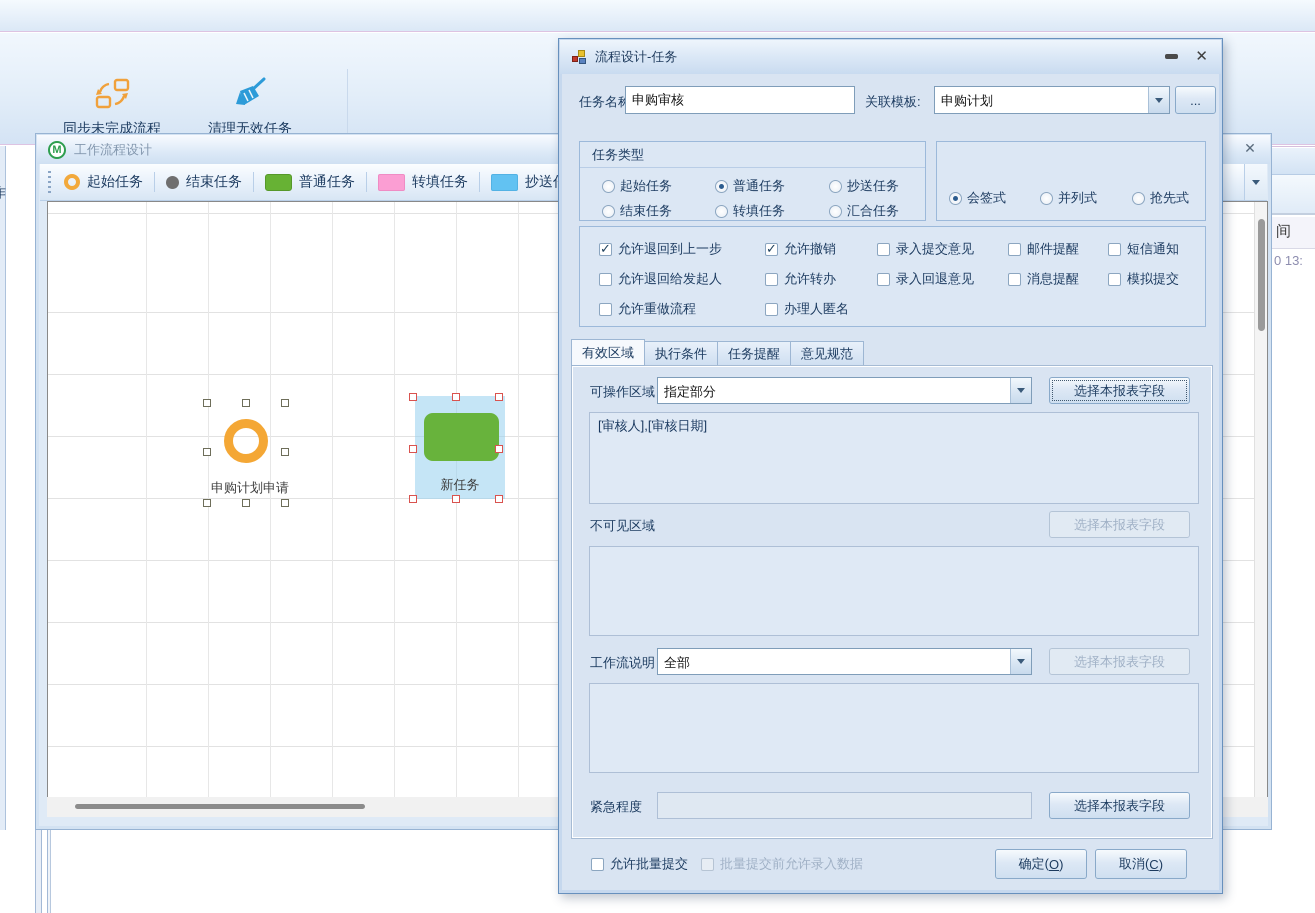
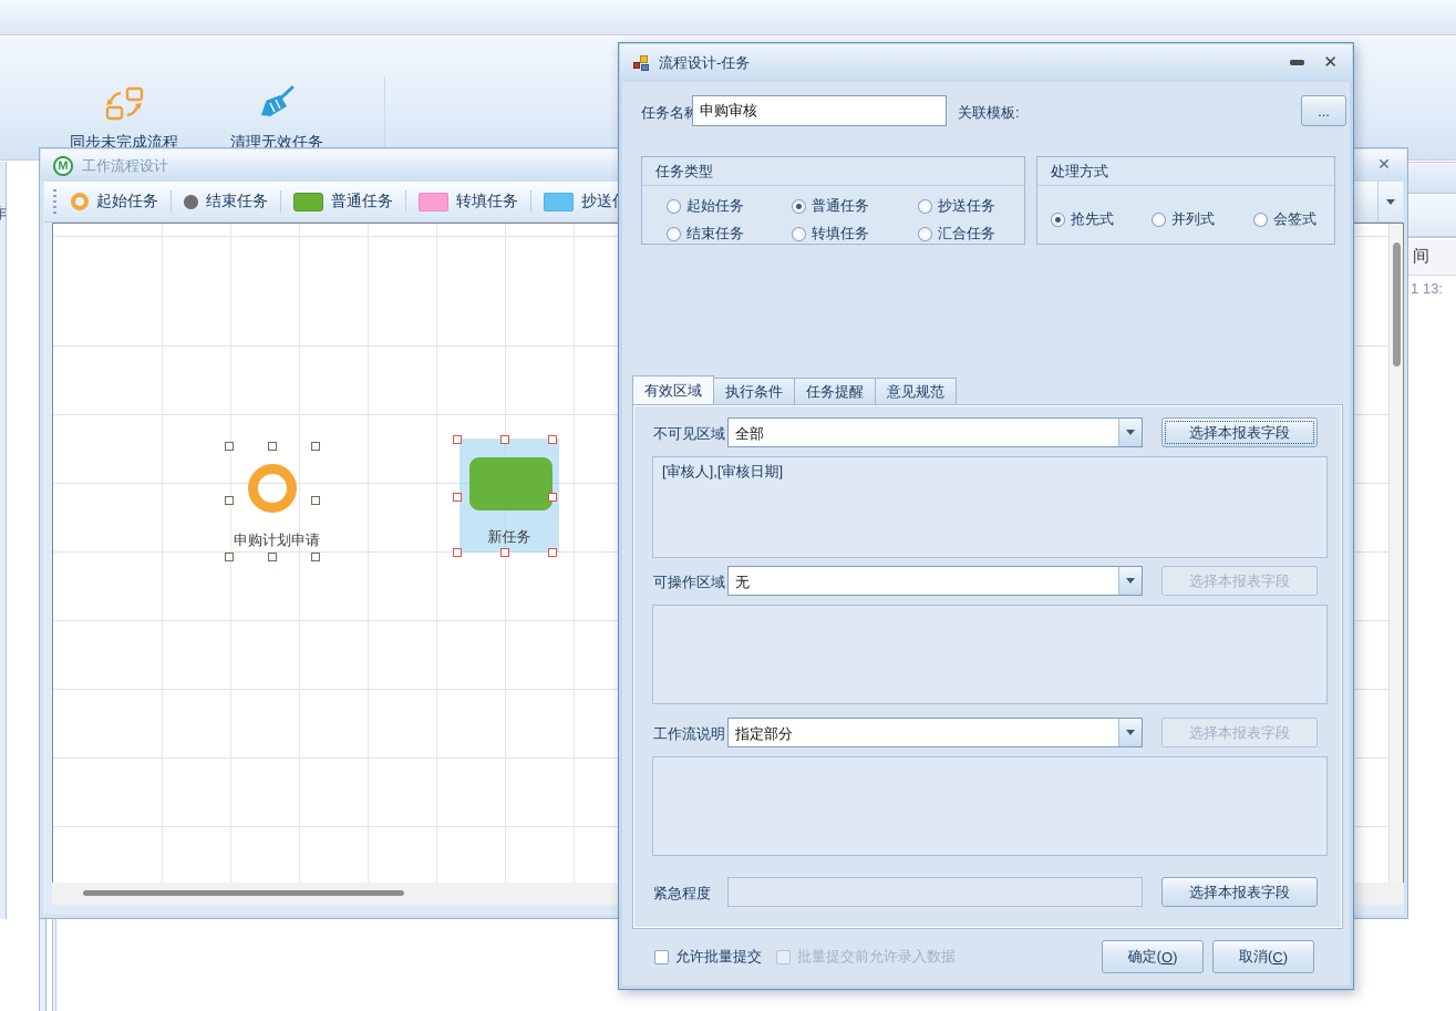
  同步未完成流程
  清理无效任务
  间
- 0 13:
+ 1 13:
  M
  工作流程设计
  ✕
  起始任务
  结束任务
  普通任务
  转填任务
  申购计划申请
  新任务
  流程设计-任务
  ✕
  申购审核
  关联模板:
- 申购计划
  ...
  任务类型
  起始任务
  普通任务
  抄送任务
  结束任务
  转填任务
  汇合任务
+ 处理方式
- 会签式
+ 抢先式
  并列式
- 抢先式
+ 会签式
- 允许退回到上一步
- 允许撤销
- 录入提交意见
- 邮件提醒
- 短信通知
- 允许退回给发起人
- 允许转办
- 录入回退意见
- 消息提醒
- 模拟提交
- 允许重做流程
- 办理人匿名
  有效区域
  执行条件
  任务提醒
  意见规范
- 可操作区域
+ 不可见区域
- 指定部分
+ 全部
  选择本报表字段
  [审核人],[审核日期]
- 不可见区域
+ 可操作区域
+ 无
  选择本报表字段
  工作流说明
- 全部
+ 指定部分
  选择本报表字段
  紧急程度
  选择本报表字段
  允许批量提交
  批量提交前允许录入数据
  确定(
  O
  )
  取消(
  C
  )
